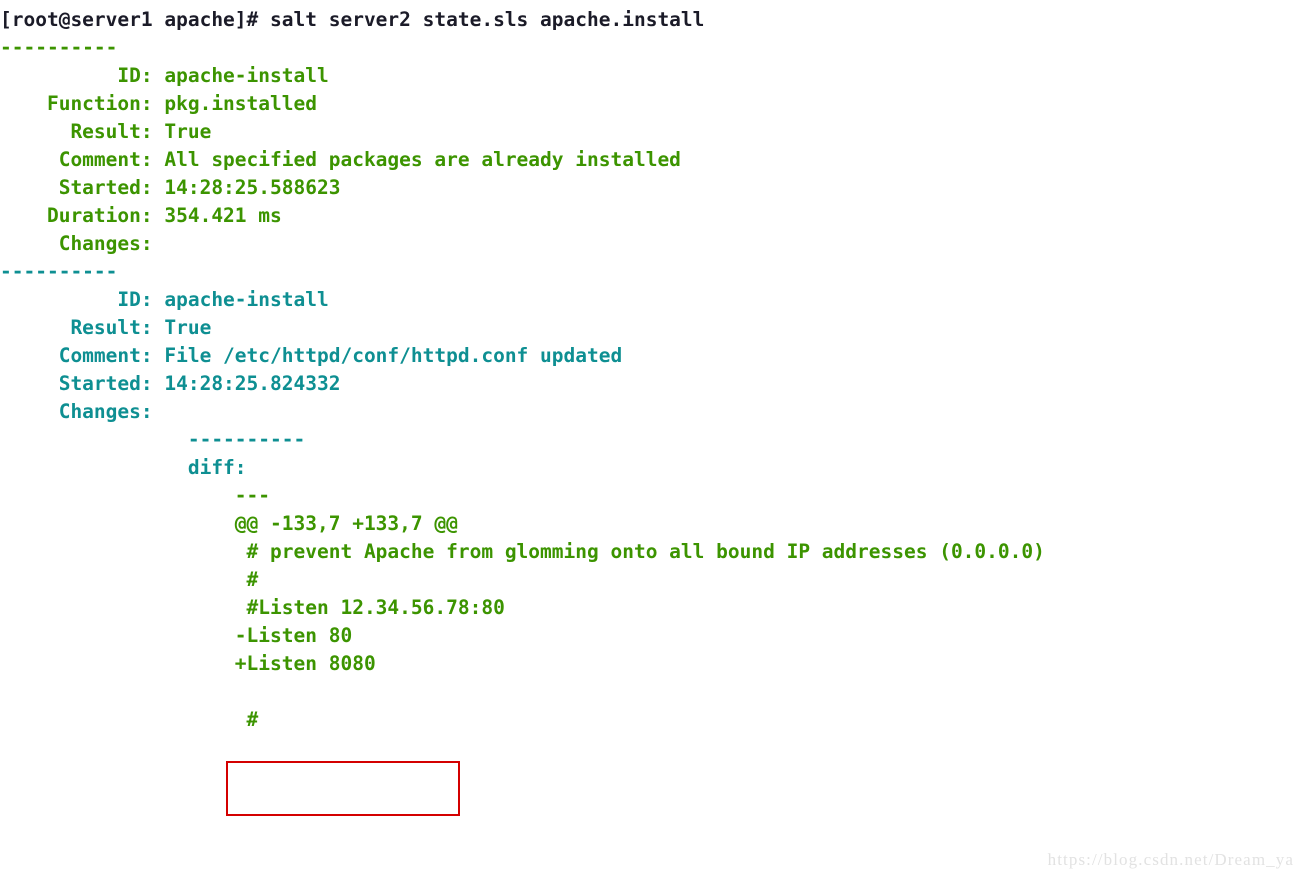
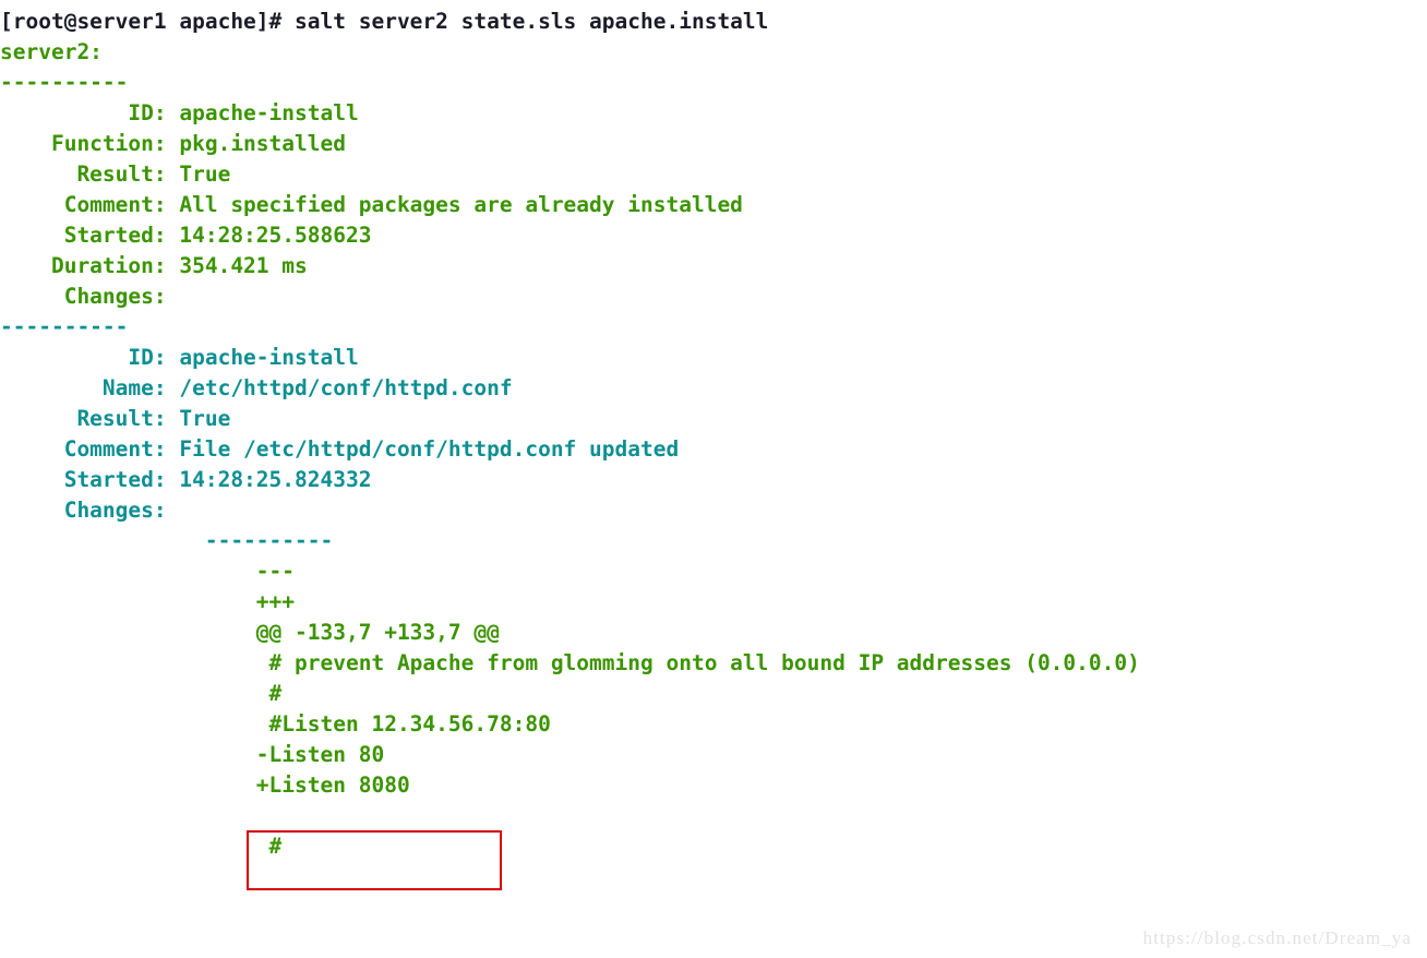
  [root@server1 apache]# salt server2 state.sls apache.install
+ server2:
  ----------
  ID: apache-install
  Function: pkg.installed
  Result: True
  Comment: All specified packages are already installed
  Started: 14:28:25.588623
  Duration: 354.421 ms
  Changes:
  ----------
  ID: apache-install
+ Name: /etc/httpd/conf/httpd.conf
  Result: True
  Comment: File /etc/httpd/conf/httpd.conf updated
  Started: 14:28:25.824332
  Changes:
  ----------
- diff:
  ---
+ +++
  @@ -133,7 +133,7 @@
  # prevent Apache from glomming onto all bound IP addresses (0.0.0.0)
  #
  #Listen 12.34.56.78:80
  -Listen 80
  +Listen 8080
  #
  https://blog.csdn.net/Dream_ya
